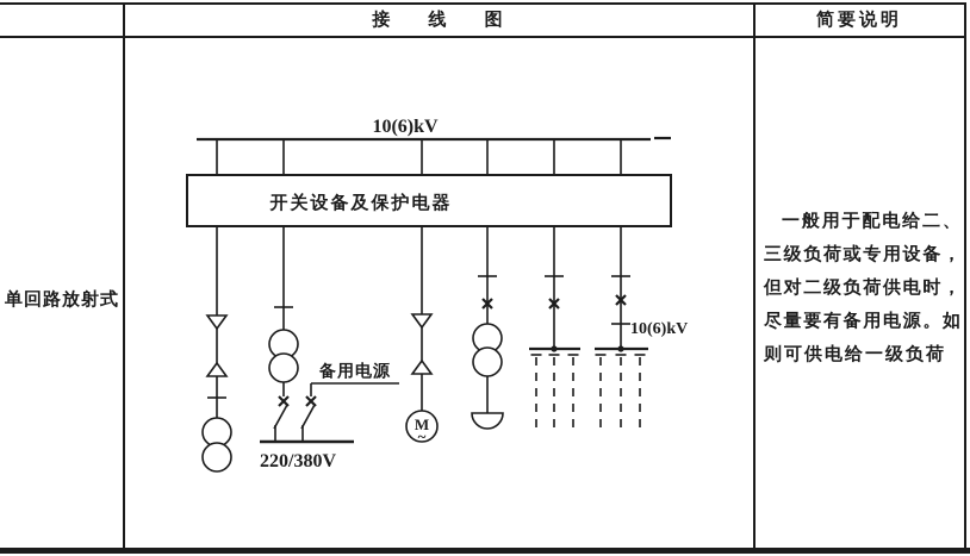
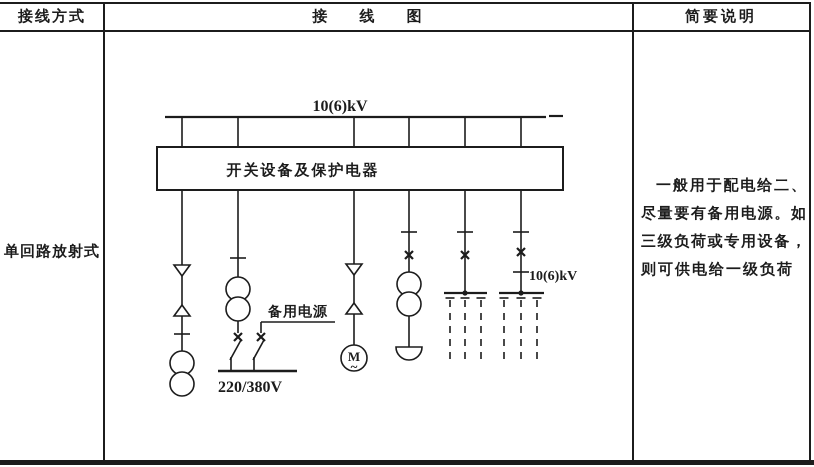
+ 接线方式
  接 线 图
  简要说明
  单回路放射式
  一般用于配电给二、
- 三级负荷或专用设备，
+ 尽量要有备用电源。如
- 但对二级负荷供电时，
- 尽量要有备用电源。如
+ 三级负荷或专用设备，
  则可供电给一级负荷
  10(6)kV
  开关设备及保护电器
  备用电源
  220/380V
  M
  ~
  10(6)kV
